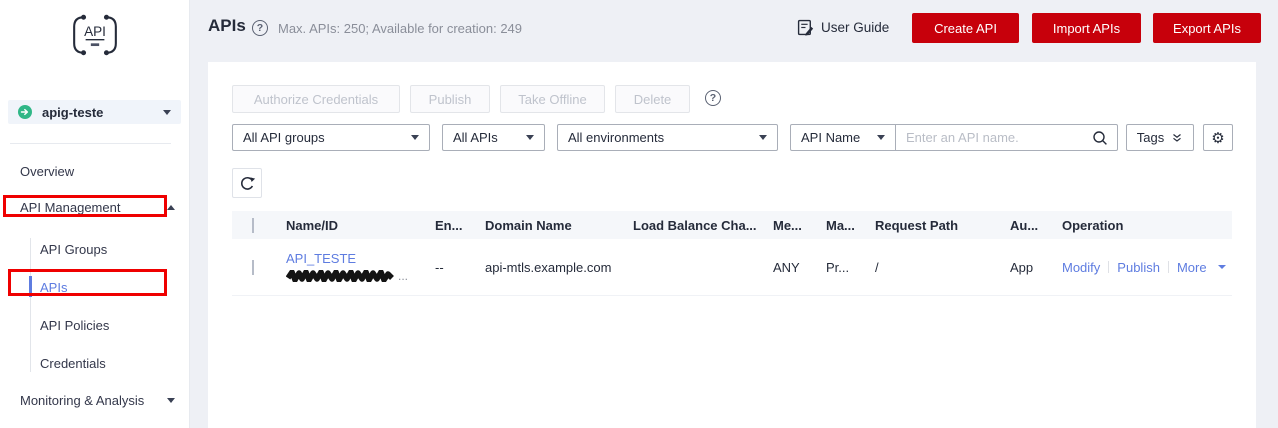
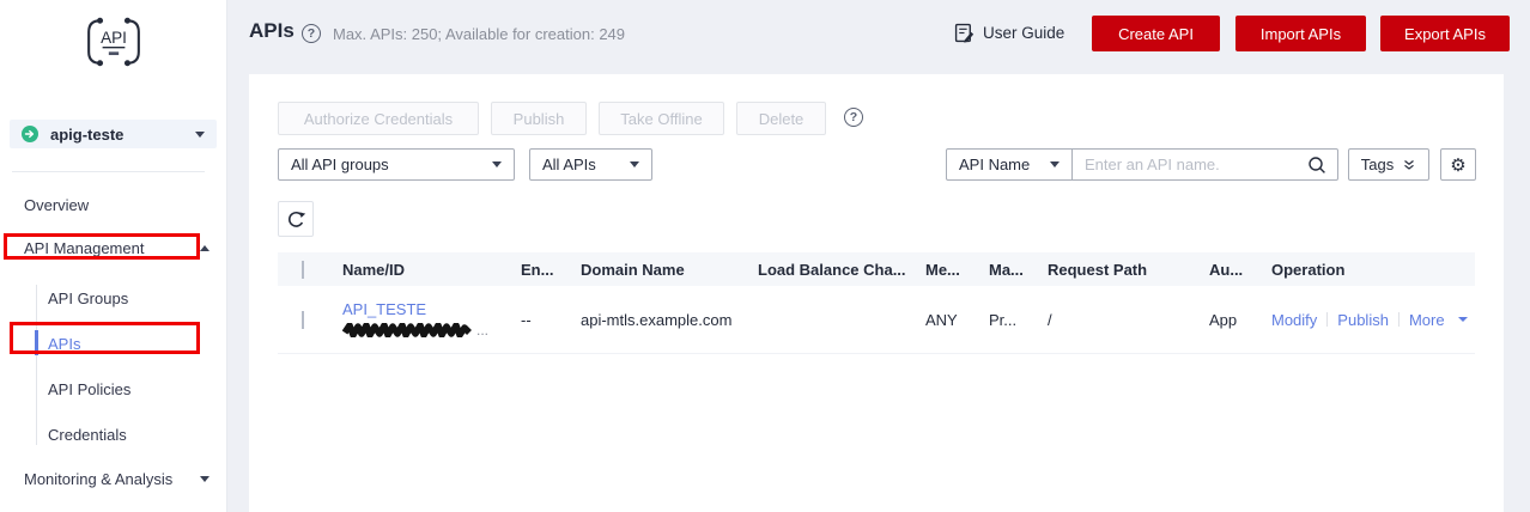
  API
  apig-teste
  Overview
  API Management
  API Groups
  APIs
  API Policies
  Credentials
  Monitoring & Analysis
  APIs
  ?
  Max. APIs: 250; Available for creation: 249
  User Guide
  Create API
  Import APIs
  Export APIs
  Authorize Credentials
  Publish
  Take Offline
  Delete
  ?
  All API groups
  All APIs
- All environments
  API Name
  Enter an API name.
  Tags
  ⚙
  Name/ID
  En...
  Domain Name
  Load Balance Cha...
  Me...
  Ma...
  Request Path
  Au...
  Operation
  API_TESTE
  ...
  --
  api-mtls.example.com
  ANY
  Pr...
  /
  App
  Modify
  Publish
  More
